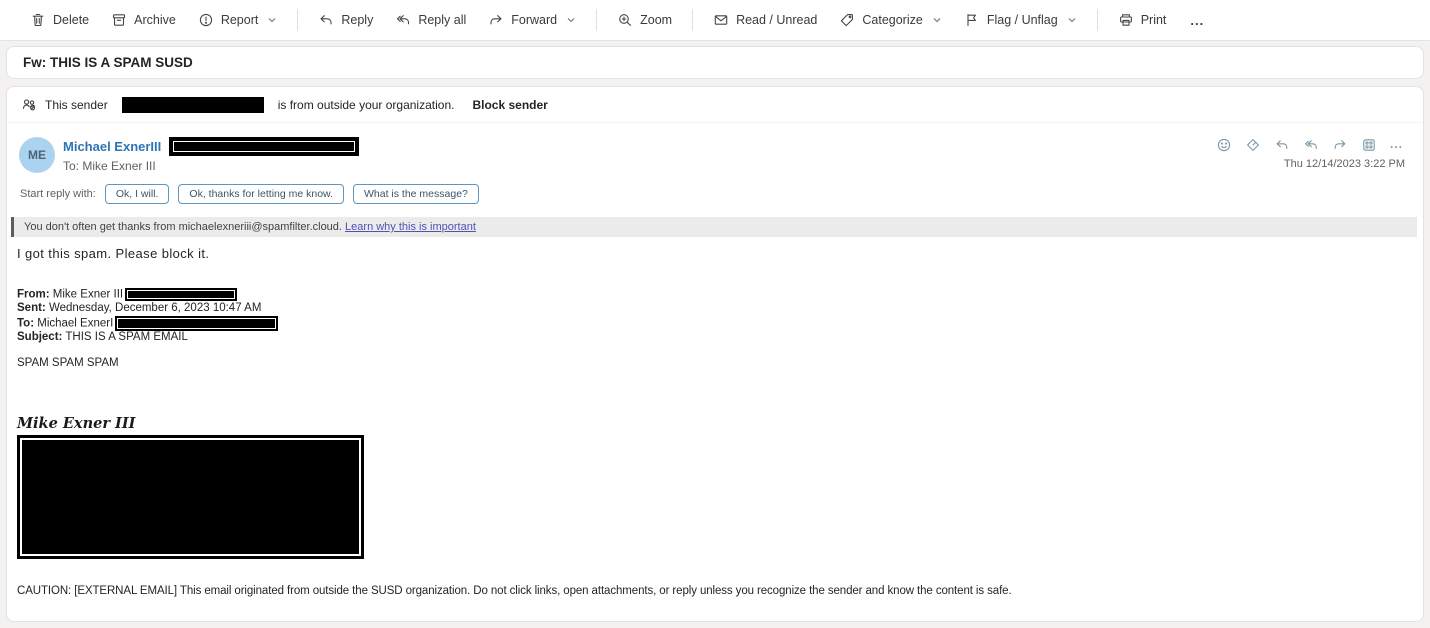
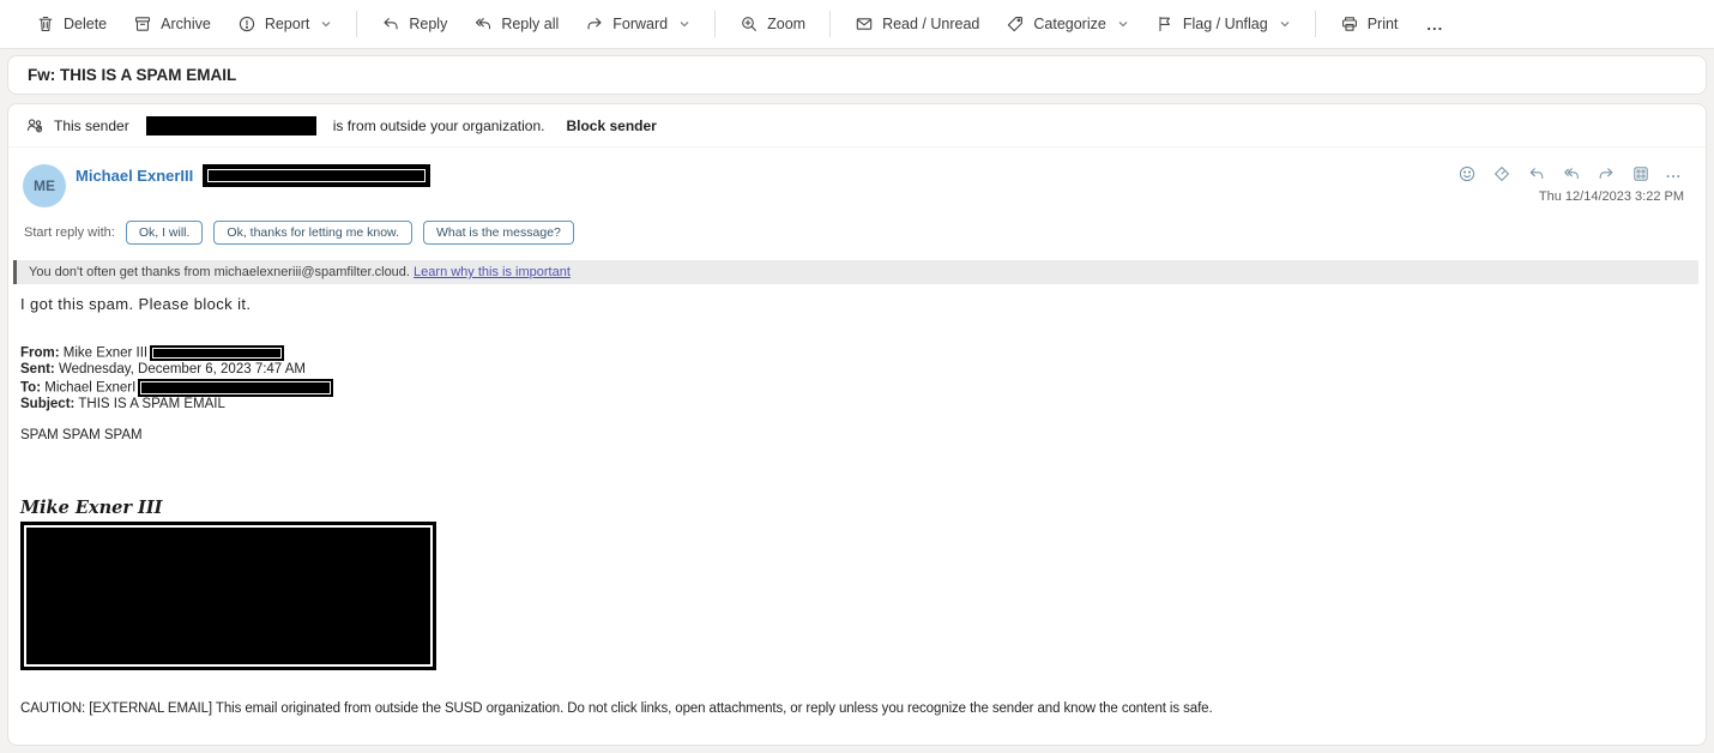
  Delete
  Archive
  Report
  Reply
  Reply all
  Forward
  Zoom
  Read / Unread
  Categorize
  Flag / Unflag
  Print
  ...
- Fw: THIS IS A SPAM SUSD
+ Fw: THIS IS A SPAM EMAIL
  This sender
  is from outside your organization.
  Block sender
  ME
  Michael ExnerIII
- To: Mike Exner III
  ...
  Thu 12/14/2023 3:22 PM
  Start reply with:
  Ok, I will.
  Ok, thanks for letting me know.
  What is the message?
  You don't often get thanks from michaelexneriii@spamfilter.cloud. Learn why this is important
  I got this spam. Please block it.
  From: Mike Exner III
- Sent: Wednesday, December 6, 2023 10:47 AM
+ Sent: Wednesday, December 6, 2023 7:47 AM
  To: Michael ExnerI
  Subject: THIS IS A SPAM EMAIL
  SPAM SPAM SPAM
  Mike Exner III
  CAUTION: [EXTERNAL EMAIL] This email originated from outside the SUSD organization. Do not click links, open attachments, or reply unless you recognize the sender and know the content is safe.
